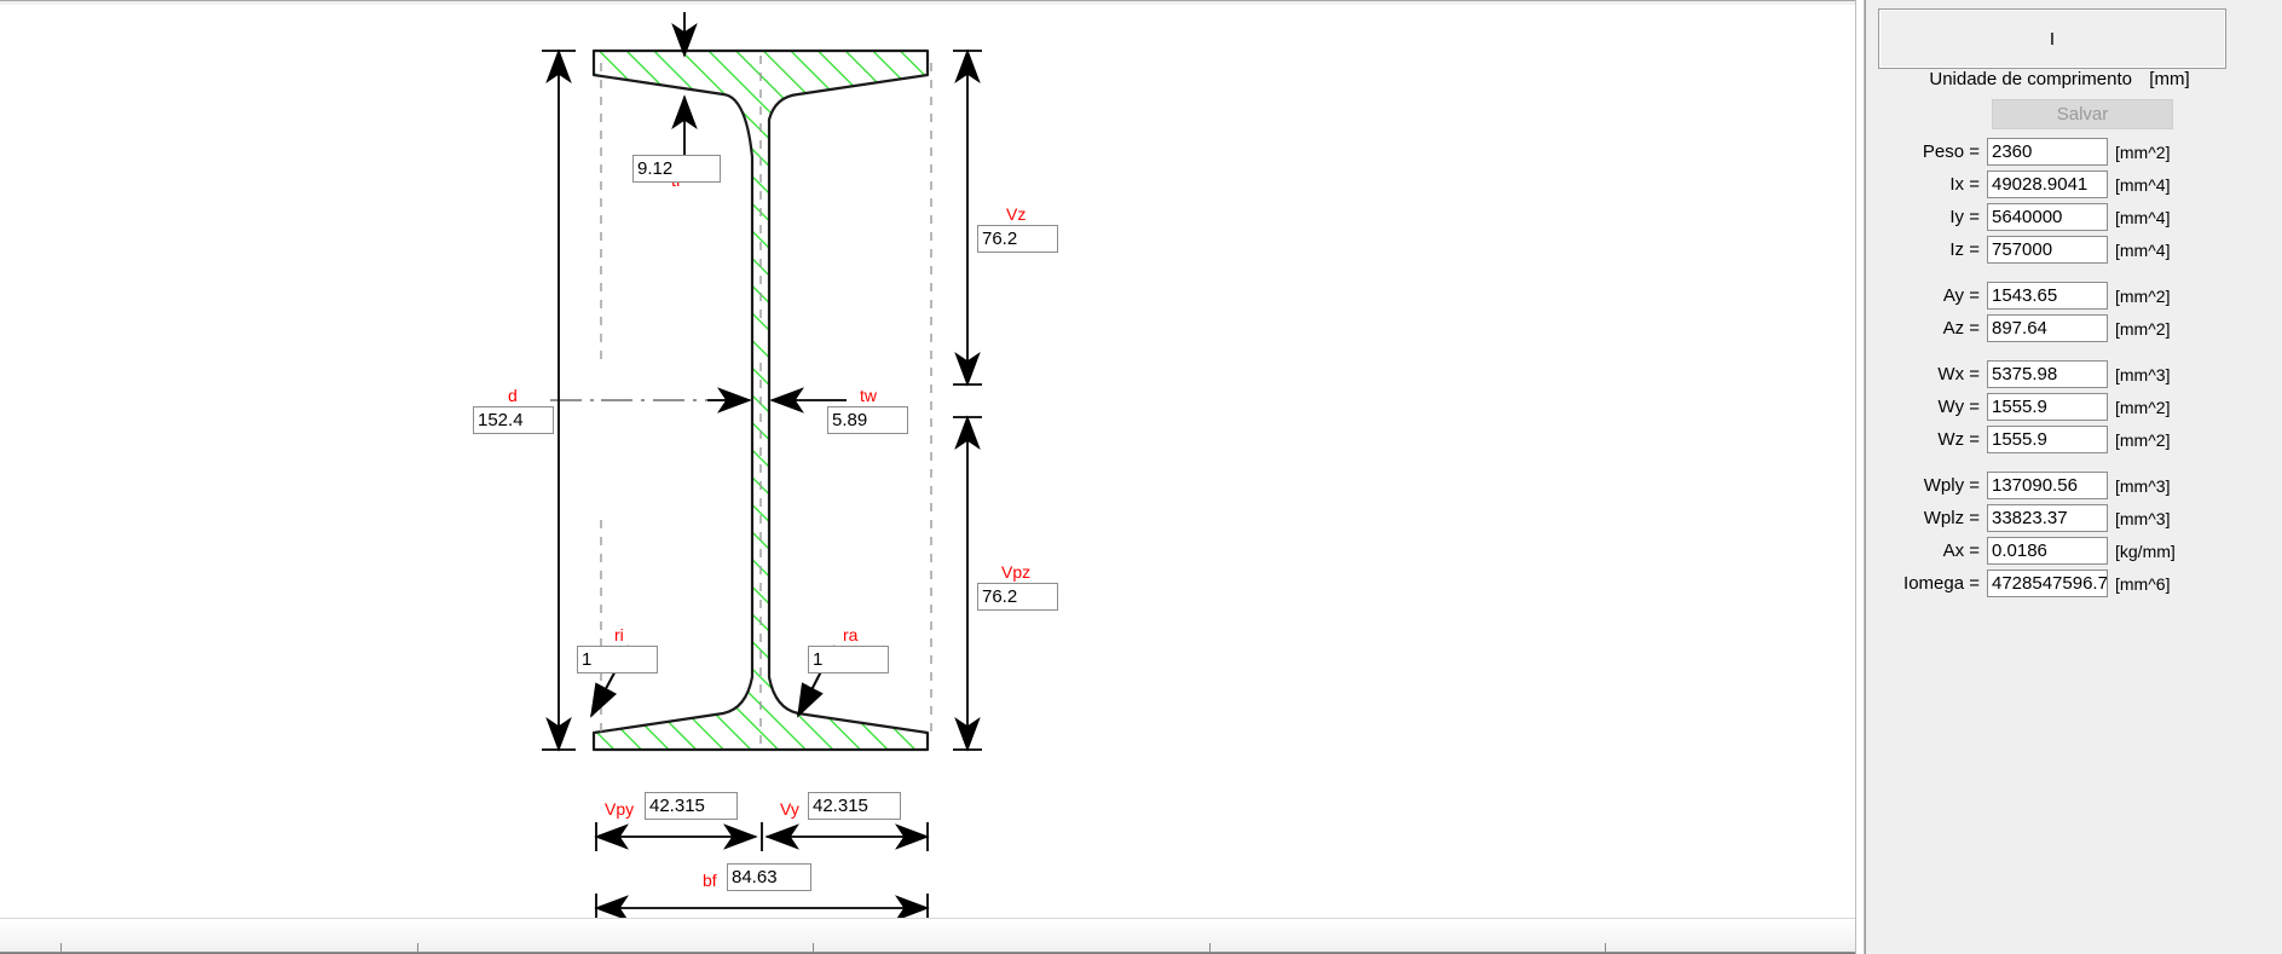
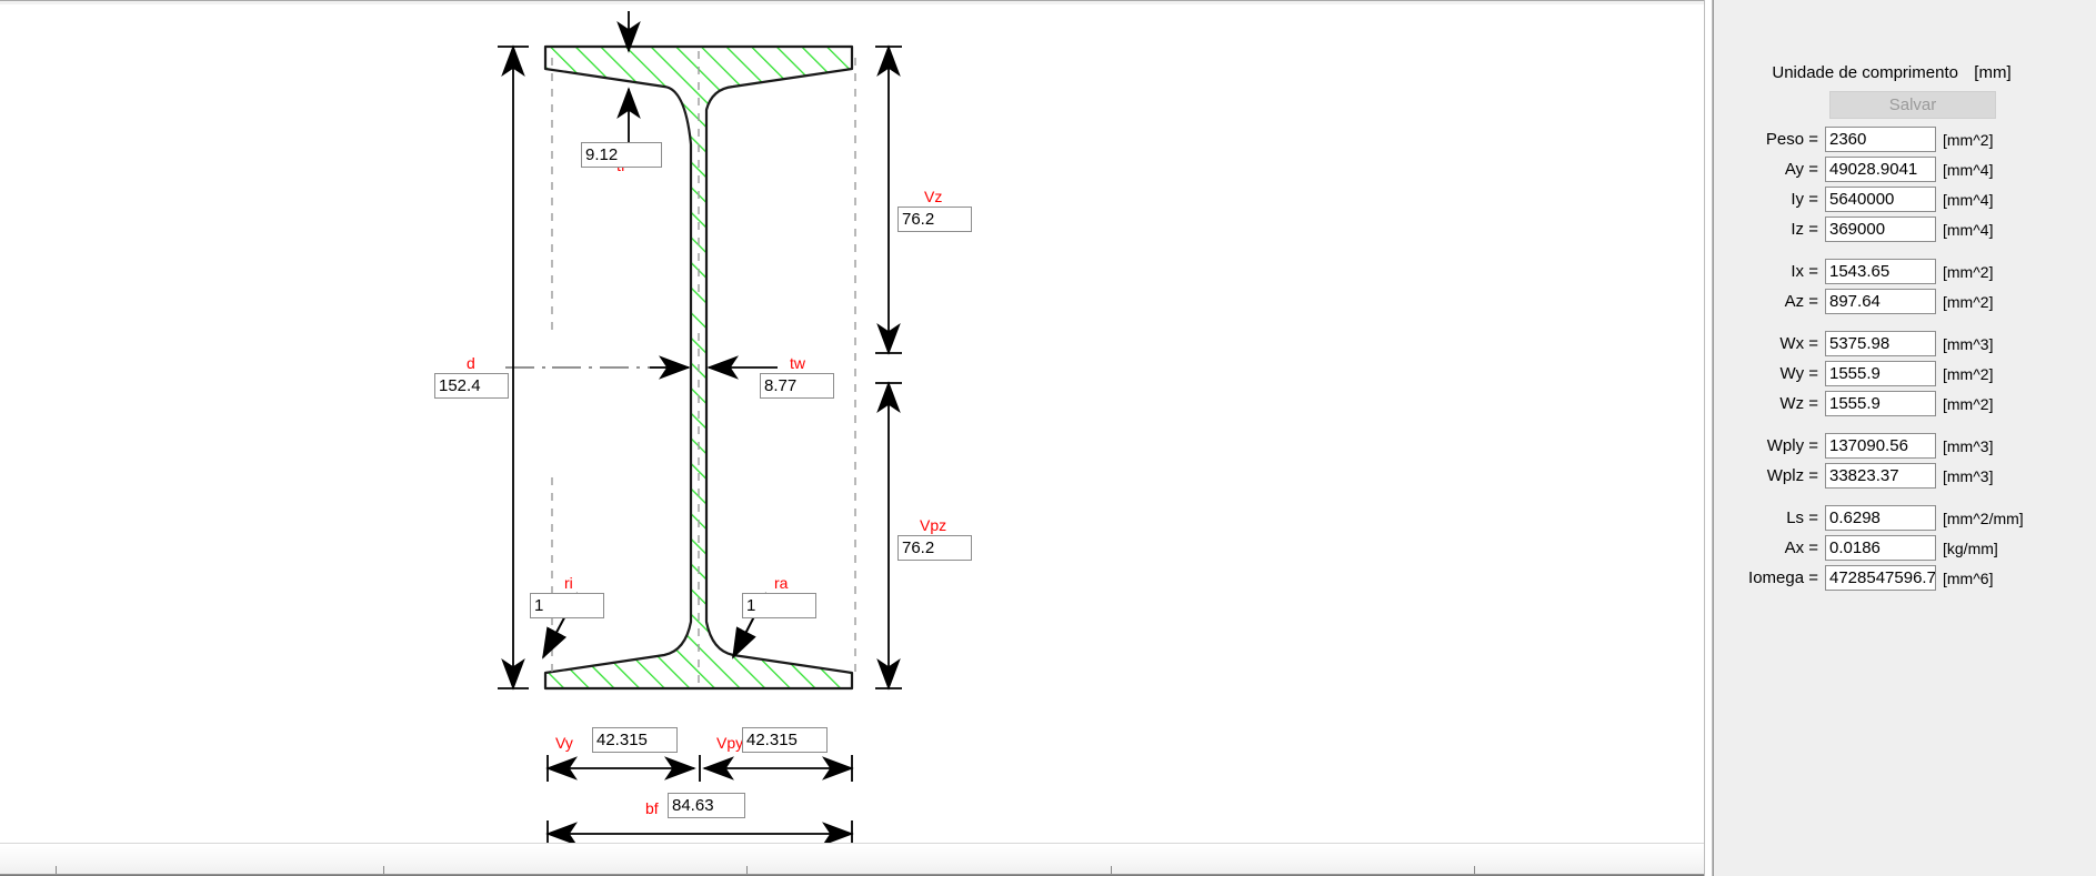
  9.12
  d
  152.4
  tw
- 5.89
+ 8.77
  Vz
  76.2
  Vpz
  76.2
  ri
  1
  ra
  1
- Vpy
+ Vy
  42.315
- Vy
+ Vpy
  42.315
  bf
  84.63
- I
  Unidade de comprimento [mm]
  Salvar
  Peso =
  2360
  [mm^2]
- Ix =
+ Ay =
  49028.9041
  [mm^4]
  Iy =
  5640000
  [mm^4]
  Iz =
- 757000
+ 369000
  [mm^4]
- Ay =
+ Ix =
  1543.65
  [mm^2]
  Az =
  897.64
  [mm^2]
  Wx =
  5375.98
  [mm^3]
  Wy =
  1555.9
  [mm^2]
  Wz =
  1555.9
  [mm^2]
  Wply =
  137090.56
  [mm^3]
  Wplz =
  33823.37
  [mm^3]
+ Ls =
+ 0.6298
+ [mm^2/mm]
  Ax =
  0.0186
  [kg/mm]
  Iomega =
  4728547596.7
  [mm^6]
